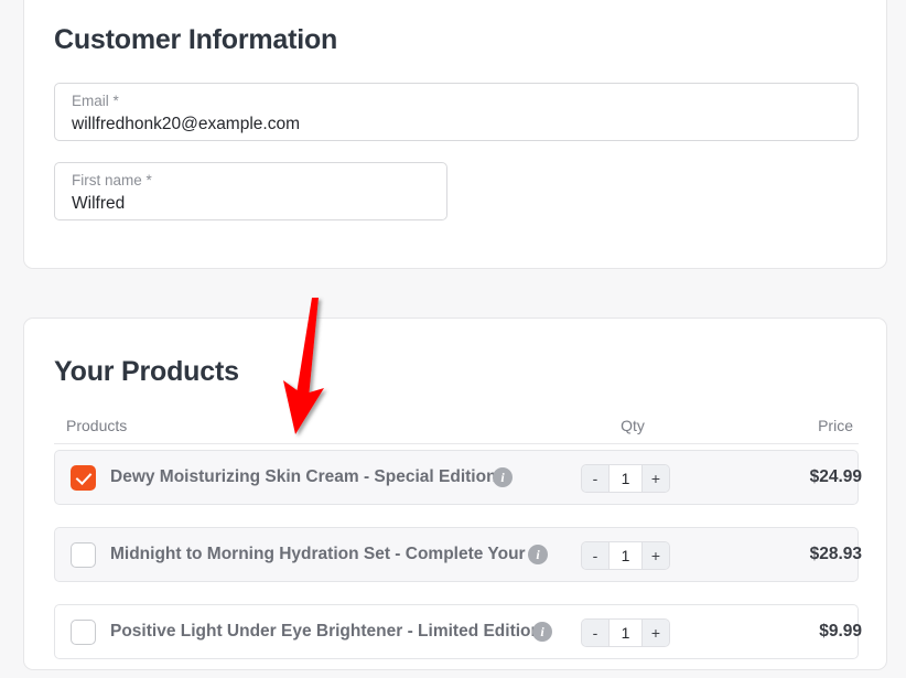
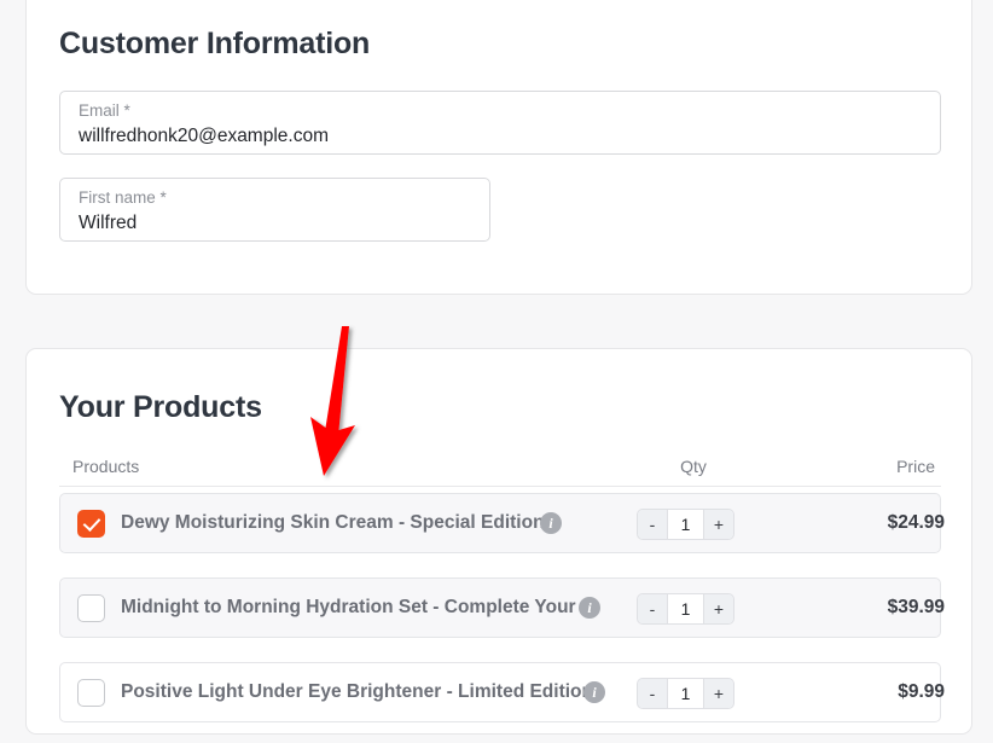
  Customer Information
  Email *
  willfredhonk20@example.com
  First name *
  Wilfred
  Your Products
  Products
  Qty
  Price
  Dewy Moisturizing Skin Cream - Special Edition
  i
  -
  1
  +
  $24.99
  Midnight to Morning Hydration Set - Complete Your
  i
  -
  1
  +
- $28.93
+ $39.99
  Positive Light Under Eye Brightener - Limited Editio
  i
  -
  1
  +
  $9.99
